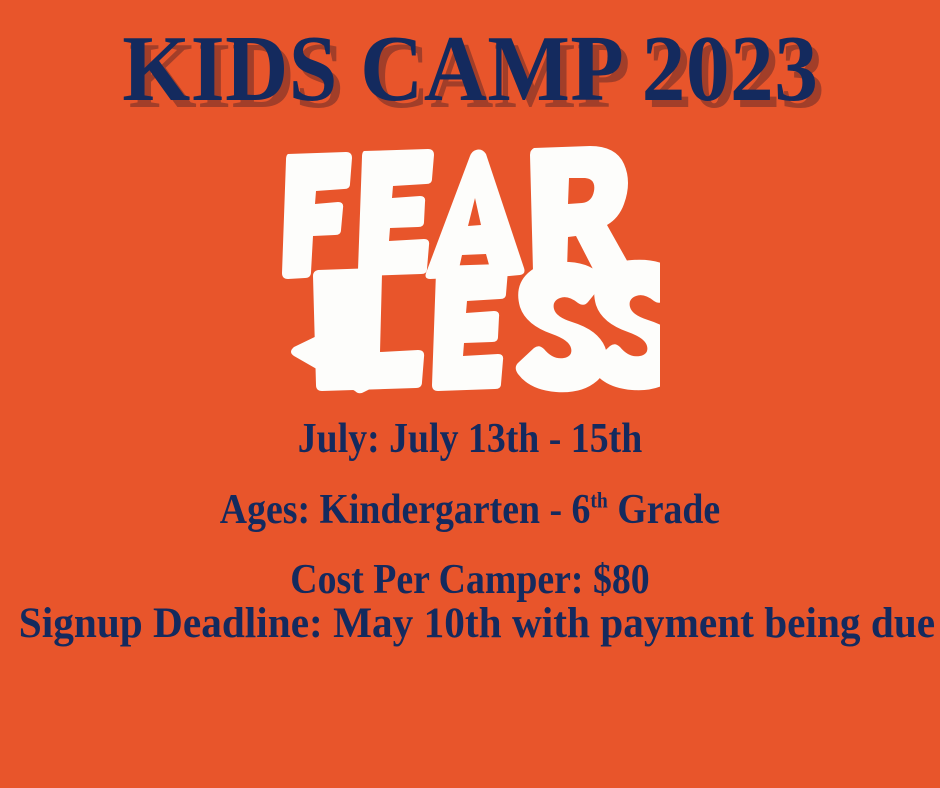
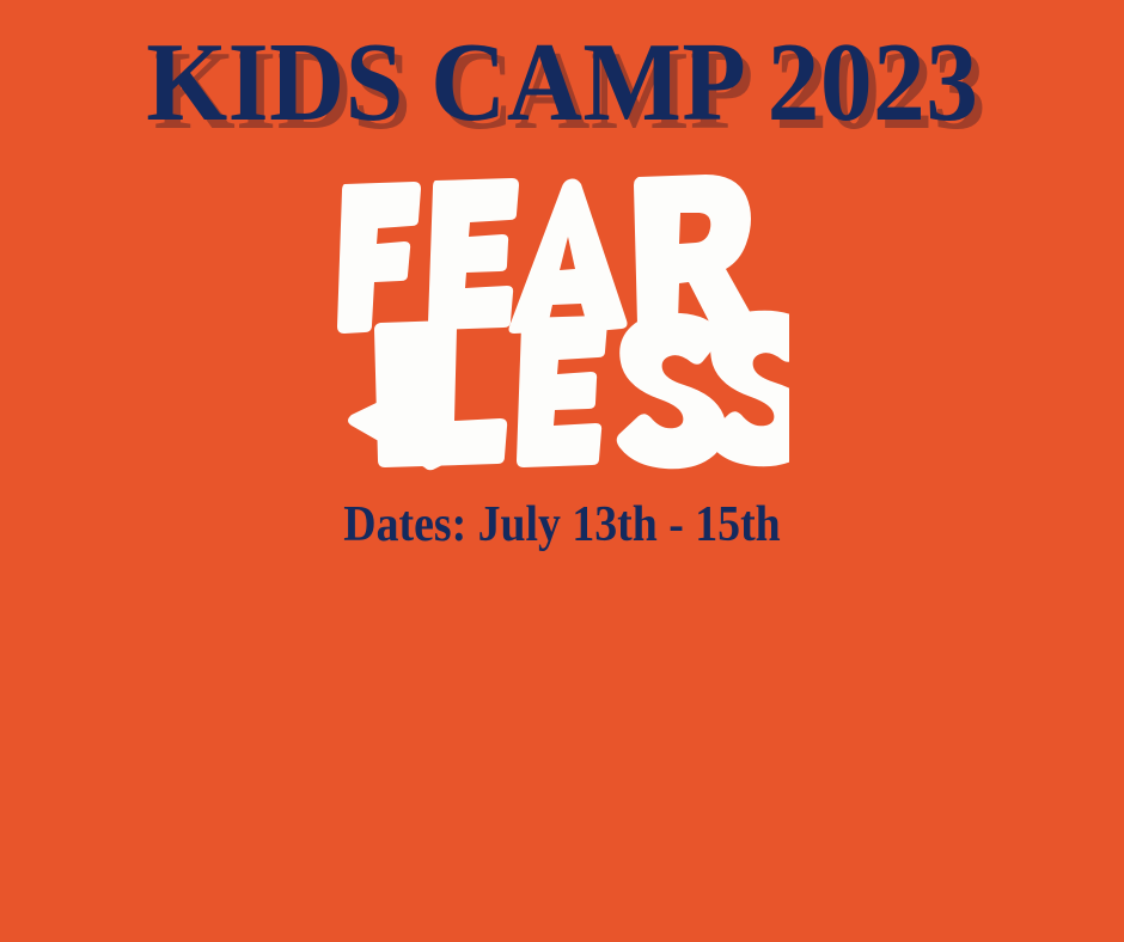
  KIDS CAMP 2023
- July: July 13th - 15th
+ Dates: July 13th - 15th
- Ages: Kindergarten - 6th Grade
- Cost Per Camper: $80
- Signup Deadline: May 10th with payment being due
